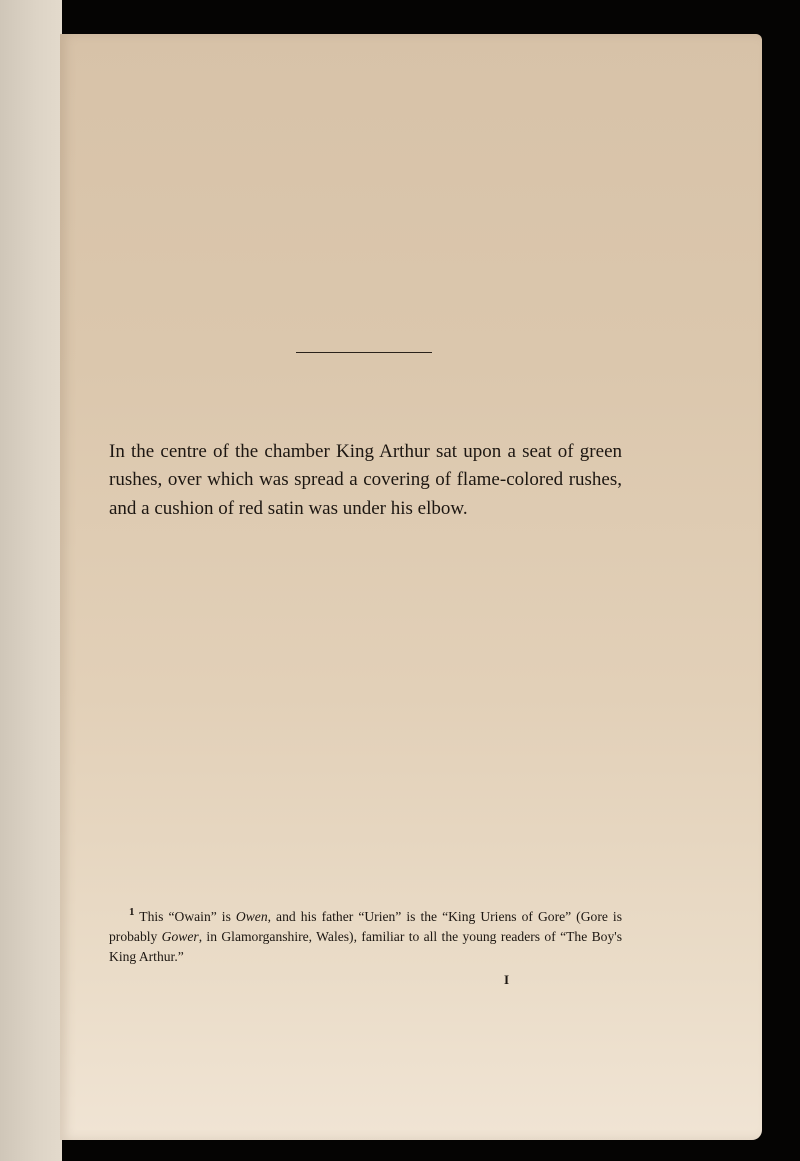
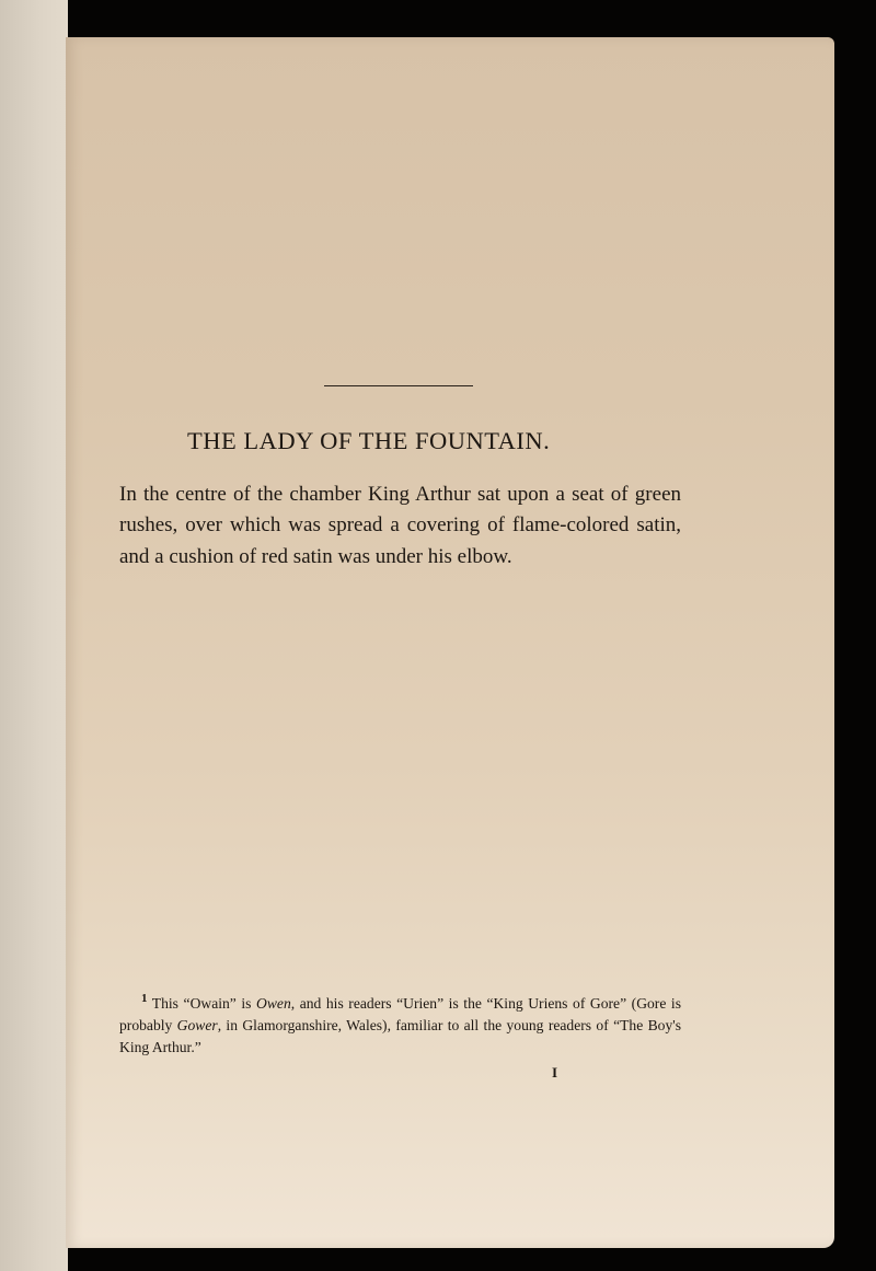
+ THE LADY OF THE FOUNTAIN.
- In the centre of the chamber King Arthur sat upon a seat of green rushes, over which was spread a covering of flame-colored rushes, and a cushion of red satin was under his elbow.
+ In the centre of the chamber King Arthur sat upon a seat of green rushes, over which was spread a covering of flame-colored satin, and a cushion of red satin was under his elbow.
- 1 This “Owain” is Owen, and his father “Urien” is the “King Uriens of Gore” (Gore is probably Gower, in Glamorganshire, Wales), familiar to all the young readers of “The Boy's King Arthur.”
+ 1 This “Owain” is Owen, and his readers “Urien” is the “King Uriens of Gore” (Gore is probably Gower, in Glamorganshire, Wales), familiar to all the young readers of “The Boy's King Arthur.”
  I
